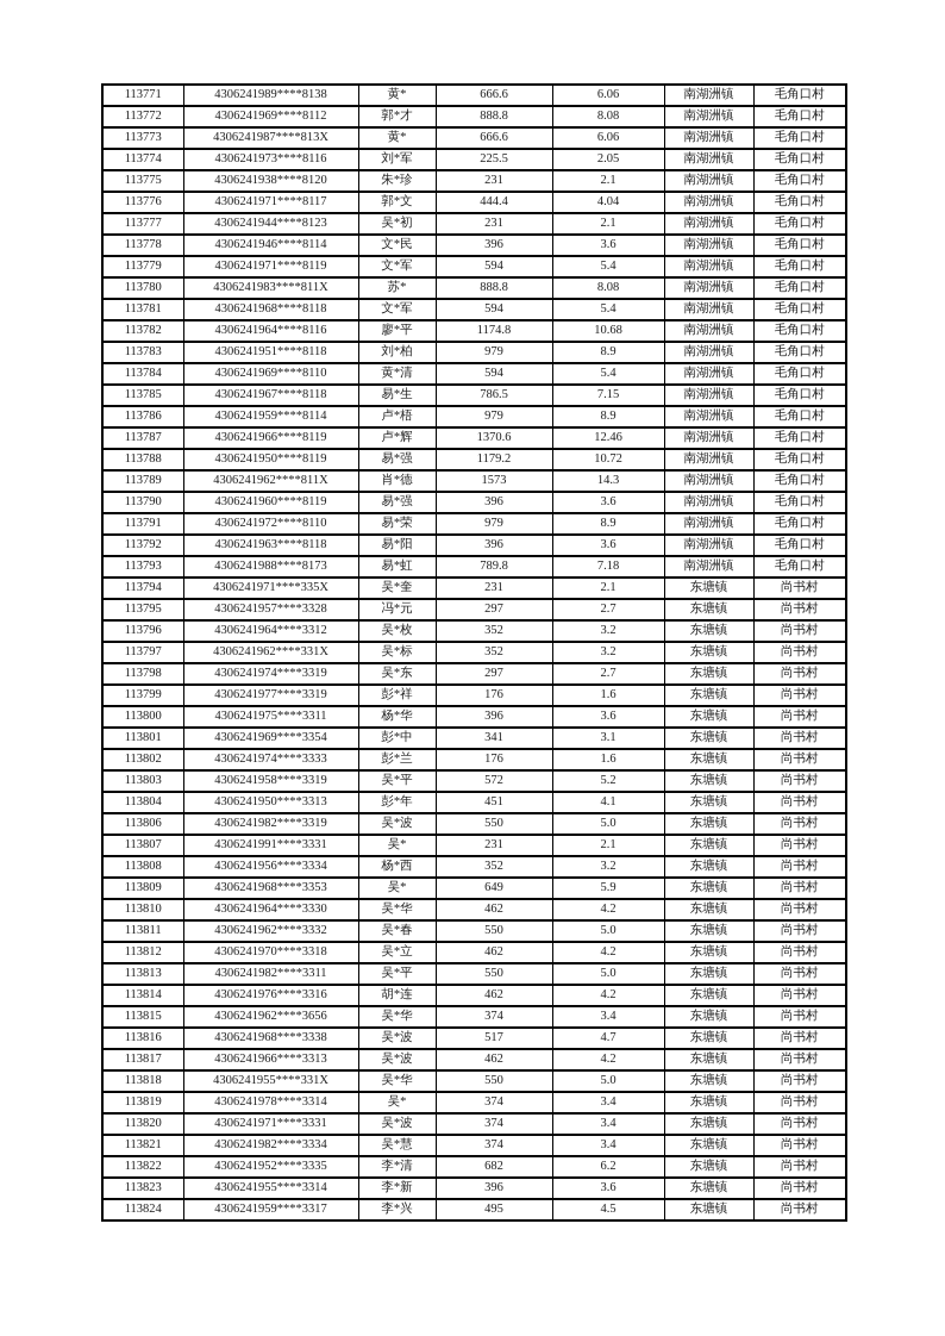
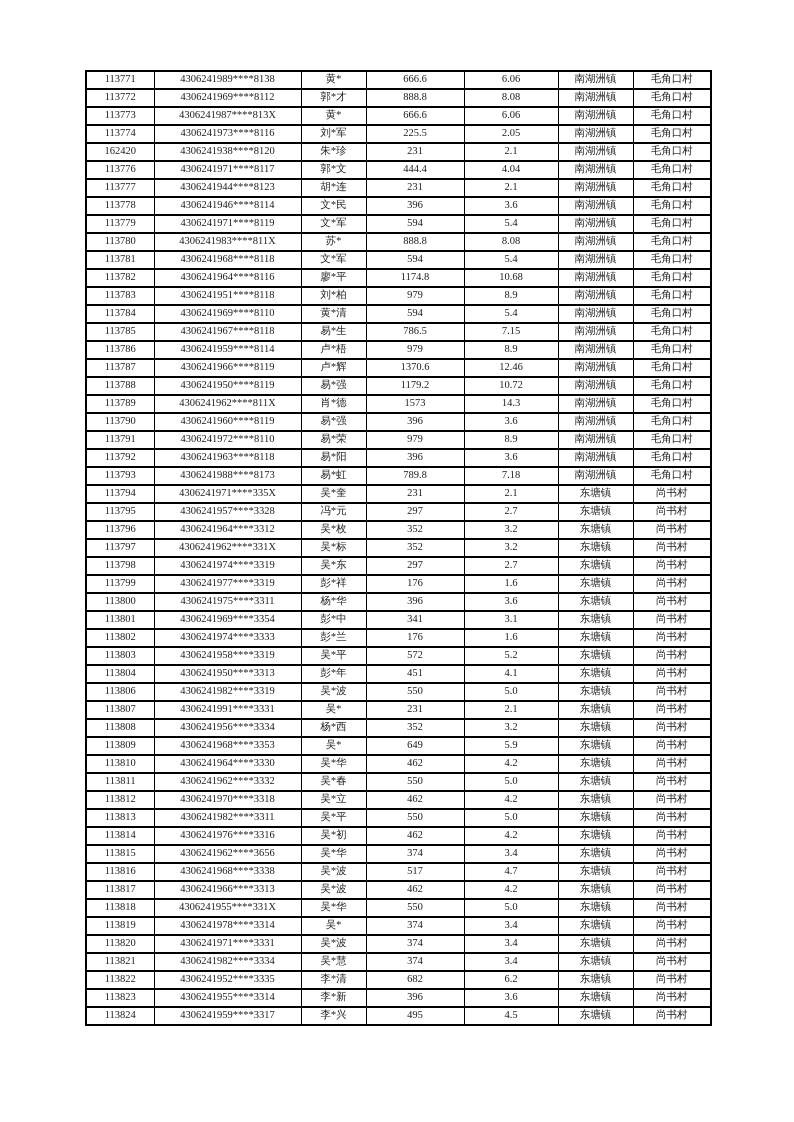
  113771	4306241989****8138	黄*	666.6	6.06	南湖洲镇	毛角口村
  113772	4306241969****8112	郭*才	888.8	8.08	南湖洲镇	毛角口村
  113773	4306241987****813X	黄*	666.6	6.06	南湖洲镇	毛角口村
  113774	4306241973****8116	刘*军	225.5	2.05	南湖洲镇	毛角口村
- 113775	4306241938****8120	朱*珍	231	2.1	南湖洲镇	毛角口村
+ 162420	4306241938****8120	朱*珍	231	2.1	南湖洲镇	毛角口村
  113776	4306241971****8117	郭*文	444.4	4.04	南湖洲镇	毛角口村
- 113777	4306241944****8123	吴*初	231	2.1	南湖洲镇	毛角口村
+ 113777	4306241944****8123	胡*连	231	2.1	南湖洲镇	毛角口村
  113778	4306241946****8114	文*民	396	3.6	南湖洲镇	毛角口村
  113779	4306241971****8119	文*军	594	5.4	南湖洲镇	毛角口村
  113780	4306241983****811X	苏*	888.8	8.08	南湖洲镇	毛角口村
  113781	4306241968****8118	文*军	594	5.4	南湖洲镇	毛角口村
  113782	4306241964****8116	廖*平	1174.8	10.68	南湖洲镇	毛角口村
  113783	4306241951****8118	刘*柏	979	8.9	南湖洲镇	毛角口村
  113784	4306241969****8110	黄*清	594	5.4	南湖洲镇	毛角口村
  113785	4306241967****8118	易*生	786.5	7.15	南湖洲镇	毛角口村
  113786	4306241959****8114	卢*梧	979	8.9	南湖洲镇	毛角口村
  113787	4306241966****8119	卢*辉	1370.6	12.46	南湖洲镇	毛角口村
  113788	4306241950****8119	易*强	1179.2	10.72	南湖洲镇	毛角口村
  113789	4306241962****811X	肖*德	1573	14.3	南湖洲镇	毛角口村
  113790	4306241960****8119	易*强	396	3.6	南湖洲镇	毛角口村
  113791	4306241972****8110	易*荣	979	8.9	南湖洲镇	毛角口村
  113792	4306241963****8118	易*阳	396	3.6	南湖洲镇	毛角口村
  113793	4306241988****8173	易*虹	789.8	7.18	南湖洲镇	毛角口村
  113794	4306241971****335X	吴*奎	231	2.1	东塘镇	尚书村
  113795	4306241957****3328	冯*元	297	2.7	东塘镇	尚书村
  113796	4306241964****3312	吴*枚	352	3.2	东塘镇	尚书村
  113797	4306241962****331X	吴*标	352	3.2	东塘镇	尚书村
  113798	4306241974****3319	吴*东	297	2.7	东塘镇	尚书村
  113799	4306241977****3319	彭*祥	176	1.6	东塘镇	尚书村
  113800	4306241975****3311	杨*华	396	3.6	东塘镇	尚书村
  113801	4306241969****3354	彭*中	341	3.1	东塘镇	尚书村
  113802	4306241974****3333	彭*兰	176	1.6	东塘镇	尚书村
  113803	4306241958****3319	吴*平	572	5.2	东塘镇	尚书村
  113804	4306241950****3313	彭*年	451	4.1	东塘镇	尚书村
  113806	4306241982****3319	吴*波	550	5.0	东塘镇	尚书村
  113807	4306241991****3331	吴*	231	2.1	东塘镇	尚书村
  113808	4306241956****3334	杨*西	352	3.2	东塘镇	尚书村
  113809	4306241968****3353	吴*	649	5.9	东塘镇	尚书村
  113810	4306241964****3330	吴*华	462	4.2	东塘镇	尚书村
  113811	4306241962****3332	吴*春	550	5.0	东塘镇	尚书村
  113812	4306241970****3318	吴*立	462	4.2	东塘镇	尚书村
  113813	4306241982****3311	吴*平	550	5.0	东塘镇	尚书村
- 113814	4306241976****3316	胡*连	462	4.2	东塘镇	尚书村
+ 113814	4306241976****3316	吴*初	462	4.2	东塘镇	尚书村
  113815	4306241962****3656	吴*华	374	3.4	东塘镇	尚书村
  113816	4306241968****3338	吴*波	517	4.7	东塘镇	尚书村
  113817	4306241966****3313	吴*波	462	4.2	东塘镇	尚书村
  113818	4306241955****331X	吴*华	550	5.0	东塘镇	尚书村
  113819	4306241978****3314	吴*	374	3.4	东塘镇	尚书村
  113820	4306241971****3331	吴*波	374	3.4	东塘镇	尚书村
  113821	4306241982****3334	吴*慧	374	3.4	东塘镇	尚书村
  113822	4306241952****3335	李*清	682	6.2	东塘镇	尚书村
  113823	4306241955****3314	李*新	396	3.6	东塘镇	尚书村
  113824	4306241959****3317	李*兴	495	4.5	东塘镇	尚书村
